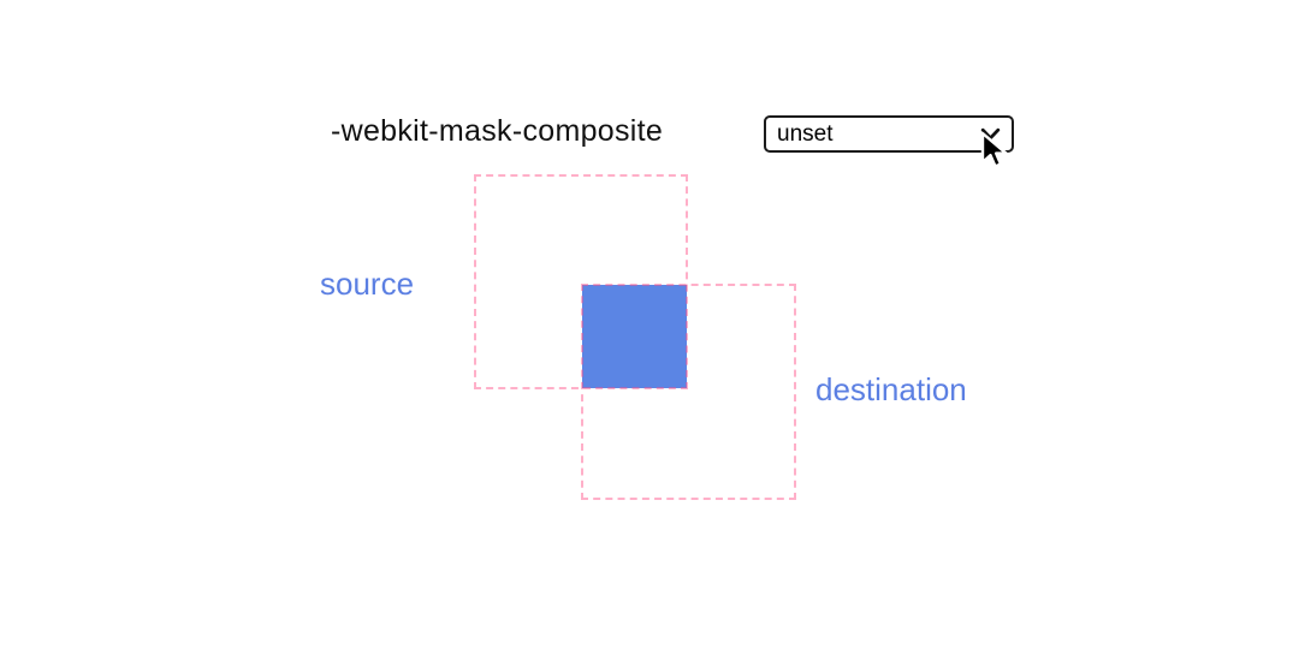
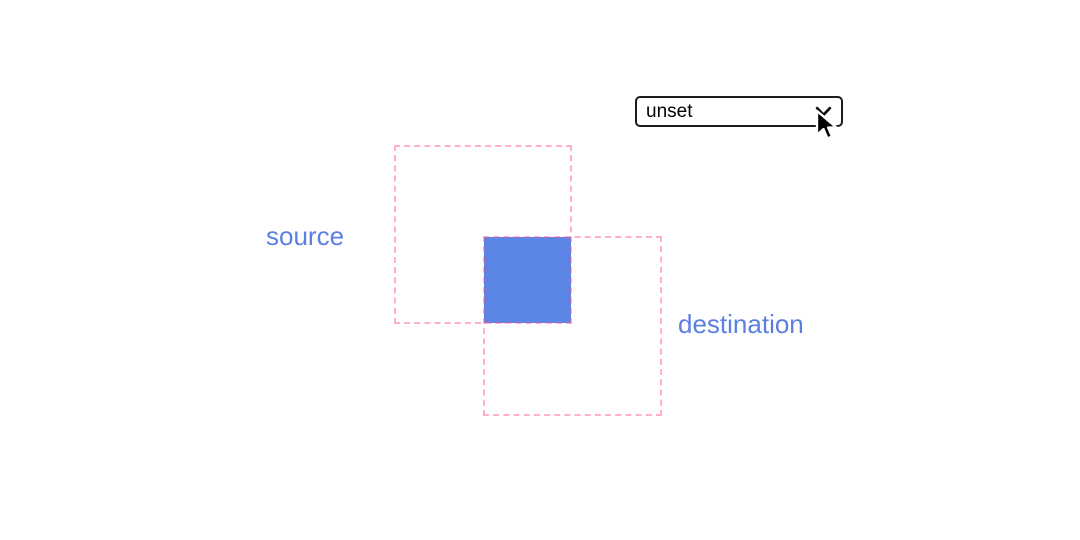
- -webkit-mask-composite
  unset
  source
  destination
